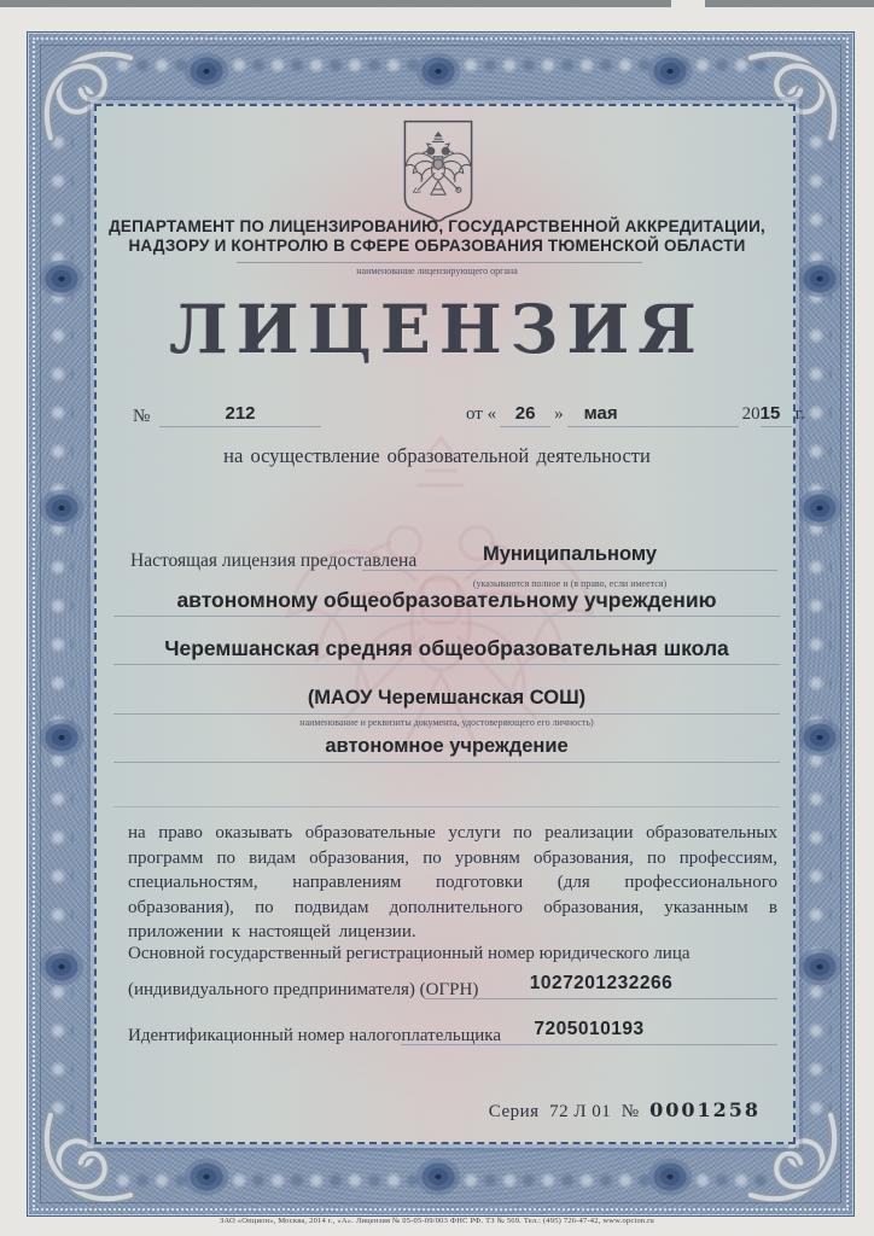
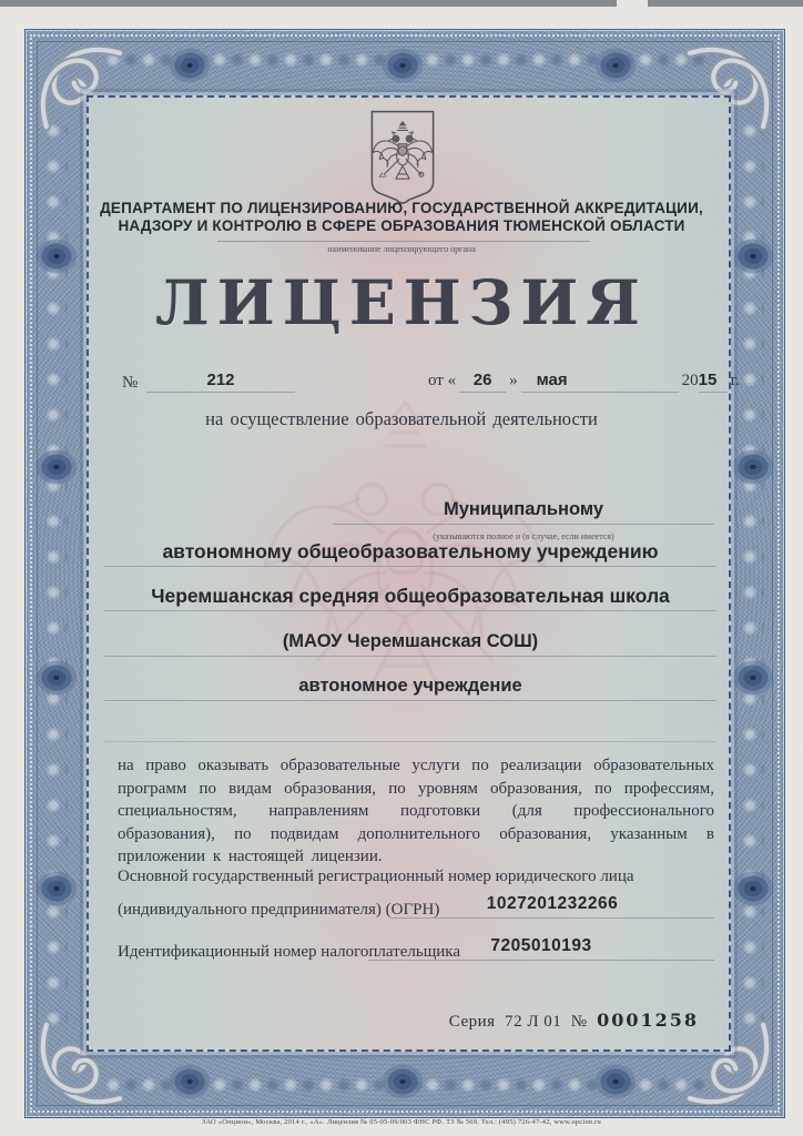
  ДЕПАРТАМЕНТ ПО ЛИЦЕНЗИРОВАНИЮ, ГОСУДАРСТВЕННОЙ АККРЕДИТАЦИИ,
  НАДЗОРУ И КОНТРОЛЮ В СФЕРЕ ОБРАЗОВАНИЯ ТЮМЕНСКОЙ ОБЛАСТИ
  наименование лицензирующего органа
  ЛИЦЕНЗИЯ
  №
  212
  от «
  26
  »
  мая
  20
  15
  г.
  на осуществление образовательной деятельности
- Настоящая лицензия предоставлена
  Муниципальному
- (указываются полное и (в право, если имеется)
+ (указываются полное и (в случае, если имеется)
  автономному общеобразовательному учреждению
  Черемшанская средняя общеобразовательная школа
  (МАОУ Черемшанская СОШ)
- наименование и реквизиты документа, удостоверяющего его личность)
  автономное учреждение
  на право оказывать образовательные услуги по реализации образовательных программ по видам образования, по уровням образования, по профессиям, специальностям, направлениям подготовки (для профессионального образования), по подвидам дополнительного образования, указанным в приложении к настоящей лицензии.
  Основной государственный регистрационный номер юридического лица
  (индивидуального предпринимателя) (ОГРН)
  1027201232266
  Идентификационный номер налогоплательщика
  7205010193
  Серия 72 Л 01 № 0001258
